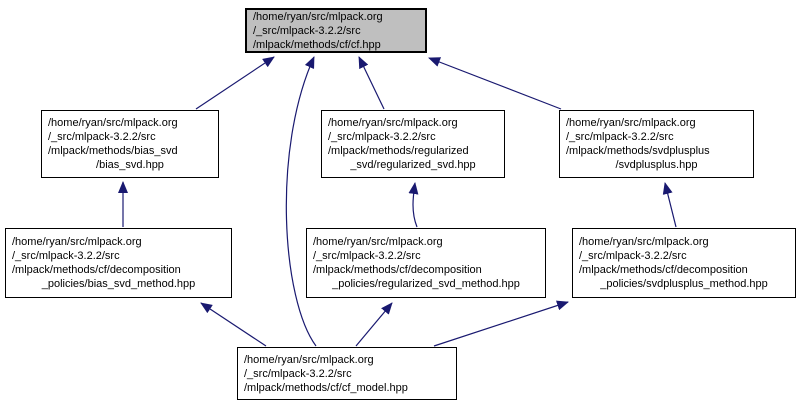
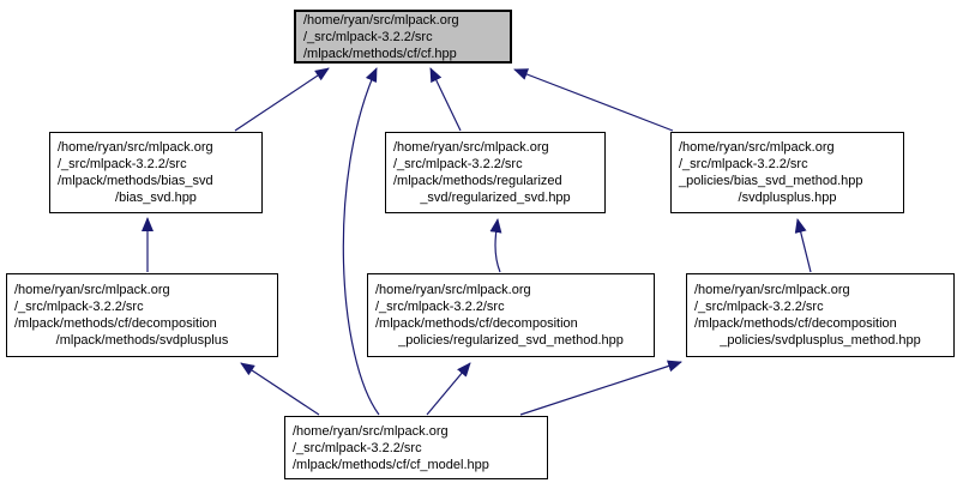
  /home/ryan/src/mlpack.org
  /_src/mlpack-3.2.2/src
  /mlpack/methods/cf/cf.hpp
  /home/ryan/src/mlpack.org
  /_src/mlpack-3.2.2/src
  /mlpack/methods/bias_svd
  /bias_svd.hpp
  /home/ryan/src/mlpack.org
  /_src/mlpack-3.2.2/src
  /mlpack/methods/regularized
  _svd/regularized_svd.hpp
  /home/ryan/src/mlpack.org
  /_src/mlpack-3.2.2/src
- /mlpack/methods/svdplusplus
+ _policies/bias_svd_method.hpp
  /svdplusplus.hpp
  /home/ryan/src/mlpack.org
  /_src/mlpack-3.2.2/src
  /mlpack/methods/cf/decomposition
- _policies/bias_svd_method.hpp
+ /mlpack/methods/svdplusplus
  /home/ryan/src/mlpack.org
  /_src/mlpack-3.2.2/src
  /mlpack/methods/cf/decomposition
  _policies/regularized_svd_method.hpp
  /home/ryan/src/mlpack.org
  /_src/mlpack-3.2.2/src
  /mlpack/methods/cf/decomposition
  _policies/svdplusplus_method.hpp
  /home/ryan/src/mlpack.org
  /_src/mlpack-3.2.2/src
  /mlpack/methods/cf/cf_model.hpp
